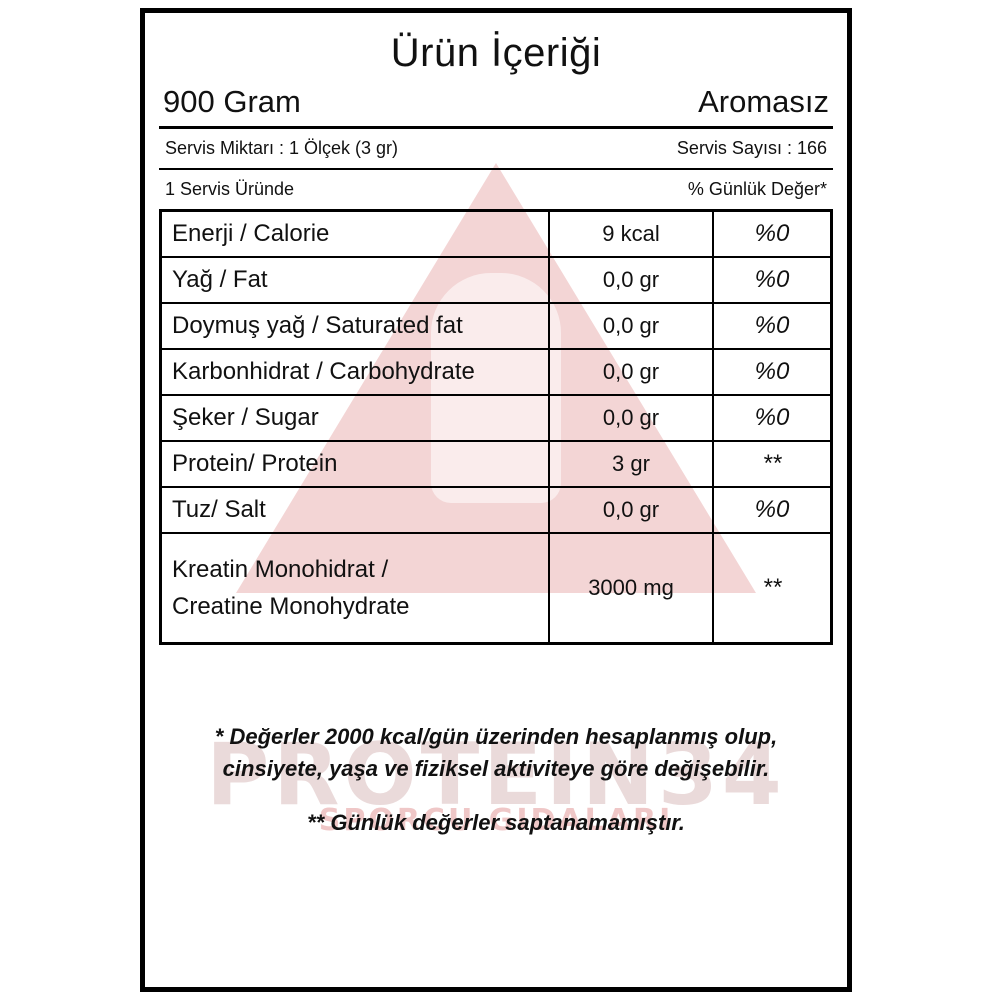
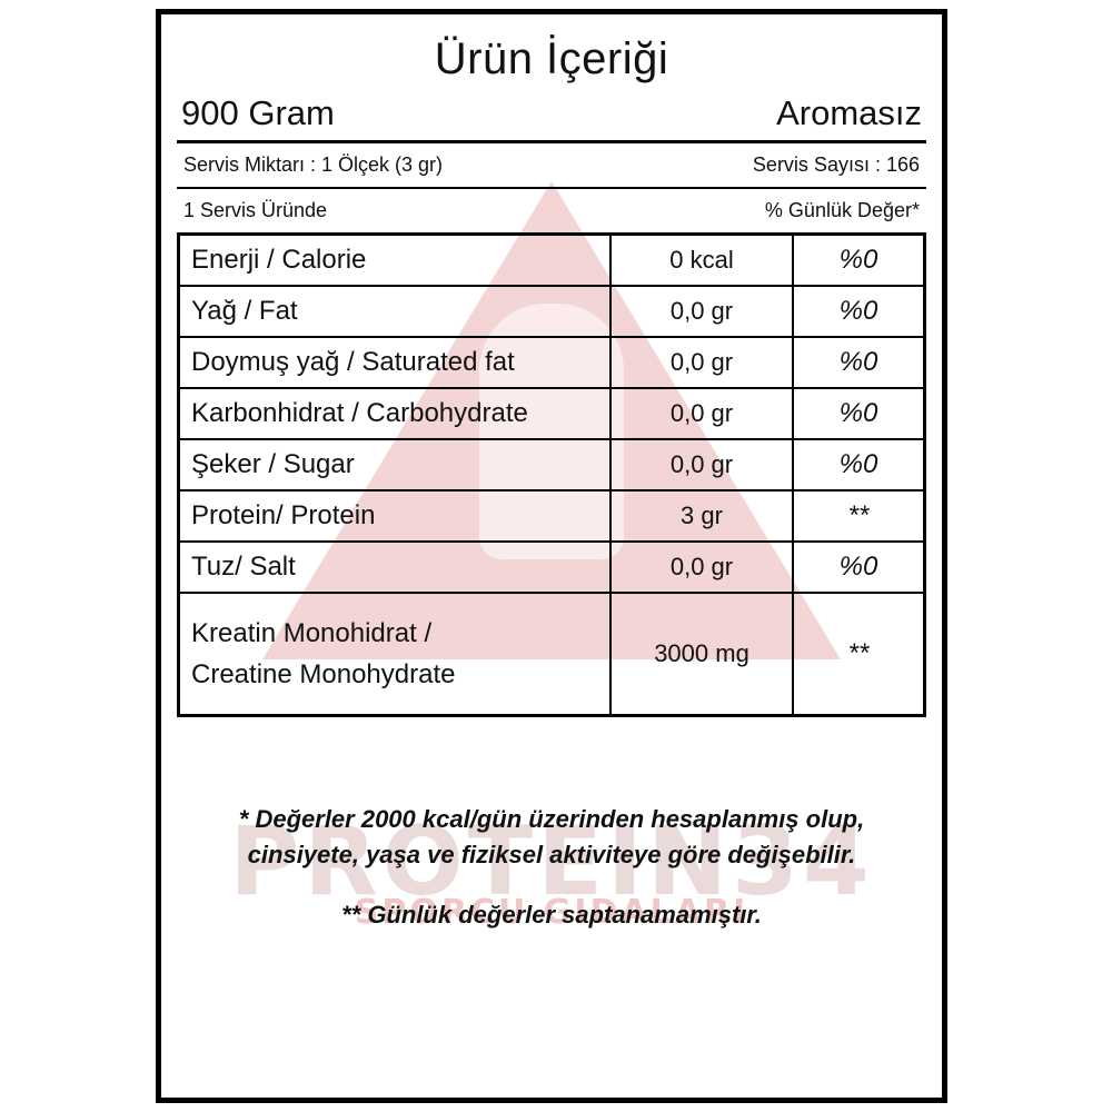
  PROTEIN34
  SPORCU GIDALARI
  Ürün İçeriği
  900 Gram
  Aromasız
  Servis Miktarı : 1 Ölçek (3 gr)
  Servis Sayısı : 166
  1 Servis Üründe
  % Günlük Değer*
- Enerji / Calorie	9 kcal	%0
+ Enerji / Calorie	0 kcal	%0
  Yağ / Fat	0,0 gr	%0
  Doymuş yağ / Saturated fat	0,0 gr	%0
  Karbonhidrat / Carbohydrate	0,0 gr	%0
  Şeker / Sugar	0,0 gr	%0
  Protein/ Protein	3 gr	**
  Tuz/ Salt	0,0 gr	%0
  Kreatin Monohidrat / Creatine Monohydrate	3000 mg	**
  * Değerler 2000 kcal/gün üzerinden hesaplanmış olup, cinsiyete, yaşa ve fiziksel aktiviteye göre değişebilir.
  ** Günlük değerler saptanamamıştır.
